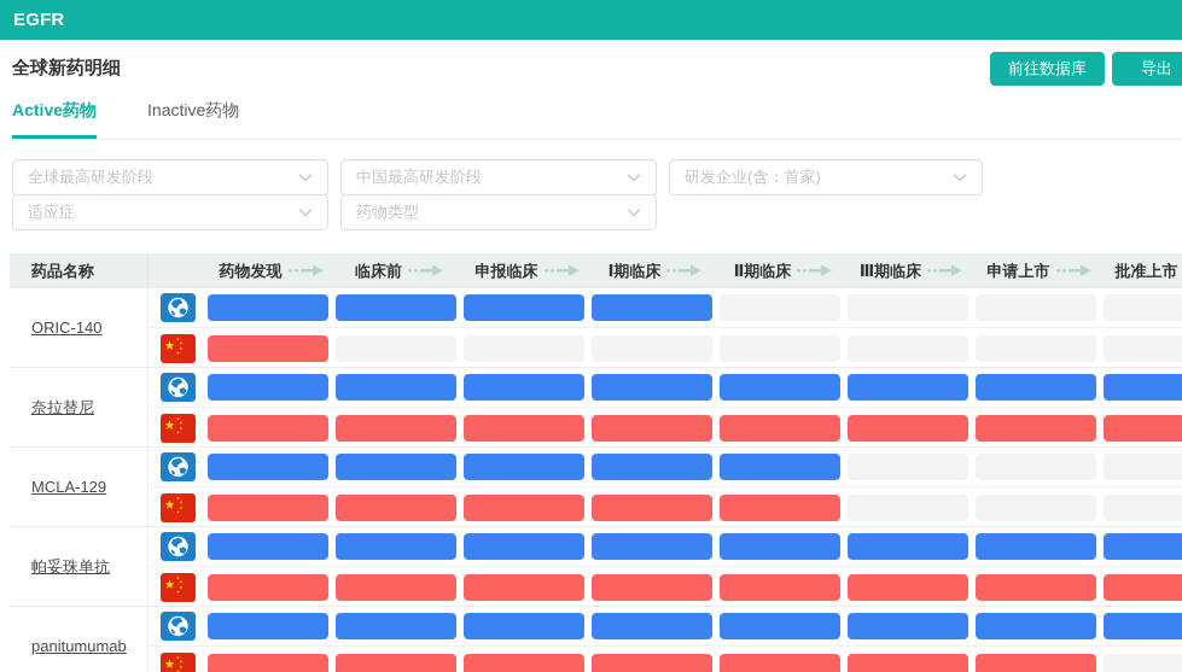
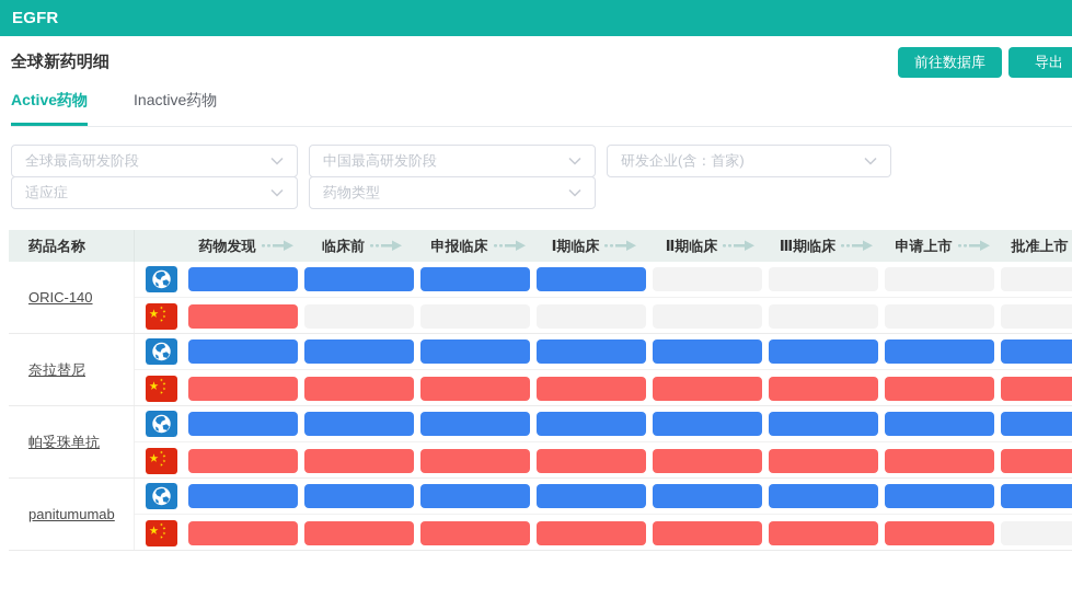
  EGFR
  全球新药明细
  前往数据库
  导出
  Active药物
  Inactive药物
  全球最高研发阶段
  中国最高研发阶段
  研发企业(含：首家)
  适应症
  药物类型
  药品名称
  药物发现
  临床前
  申报临床
  Ⅰ期临床
  Ⅱ期临床
  Ⅲ期临床
  申请上市
  批准上市
  ORIC-140
  奈拉替尼
- MCLA-129
  帕妥珠单抗
  panitumumab
